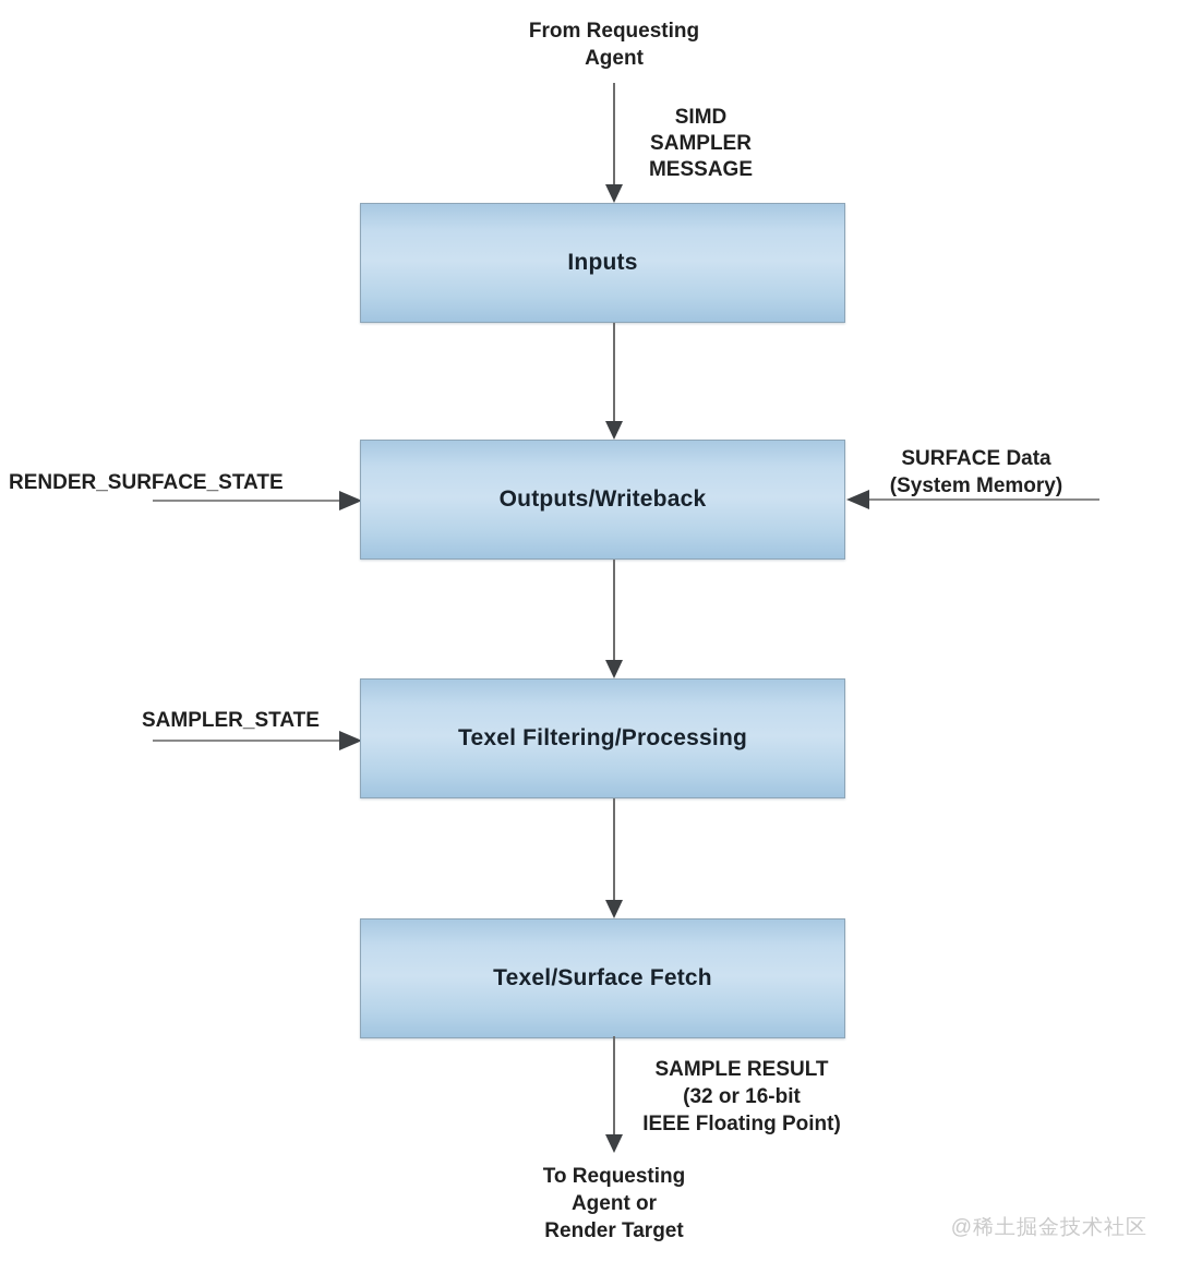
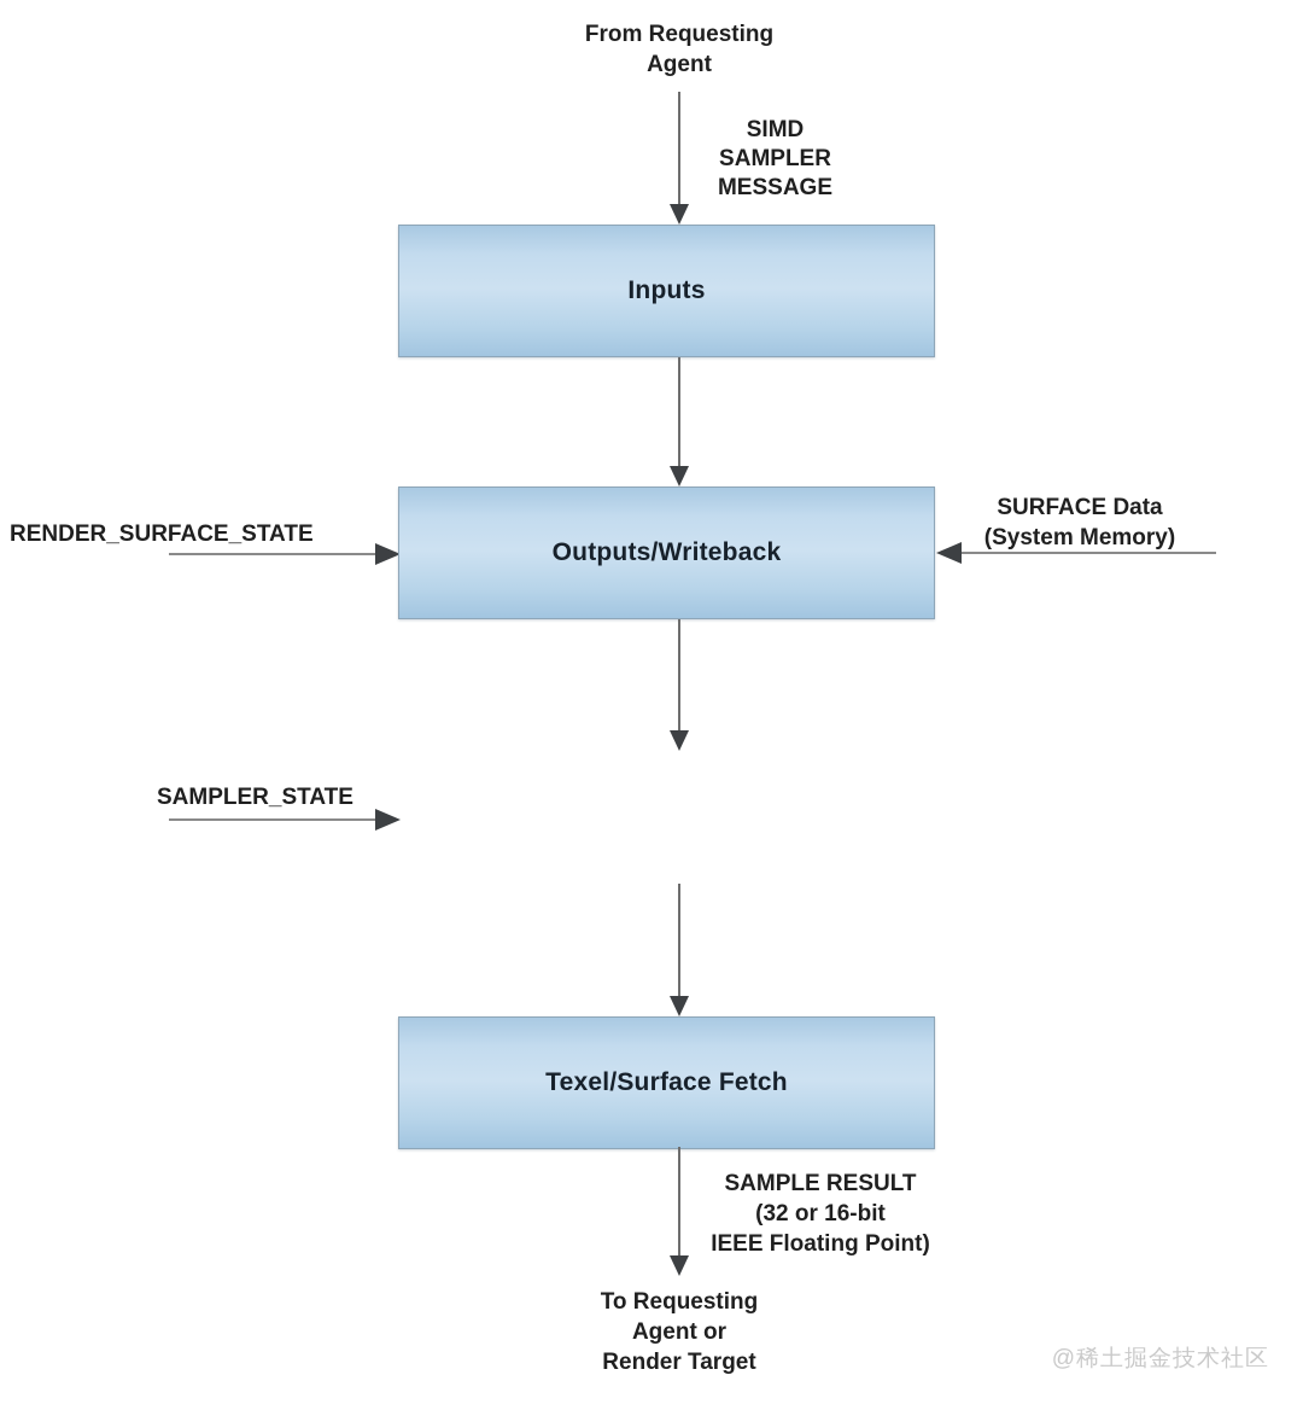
  From Requesting
  Agent
  SIMD
  SAMPLER
  MESSAGE
  Inputs
  RENDER_SURFACE_STATE
  SURFACE Data
  (System Memory)
  Outputs/Writeback
  SAMPLER_STATE
- Texel Filtering/Processing
  Texel/Surface Fetch
  SAMPLE RESULT
  (32 or 16-bit
  IEEE Floating Point)
  To Requesting
  Agent or
  Render Target
  @稀土掘金技术社区
